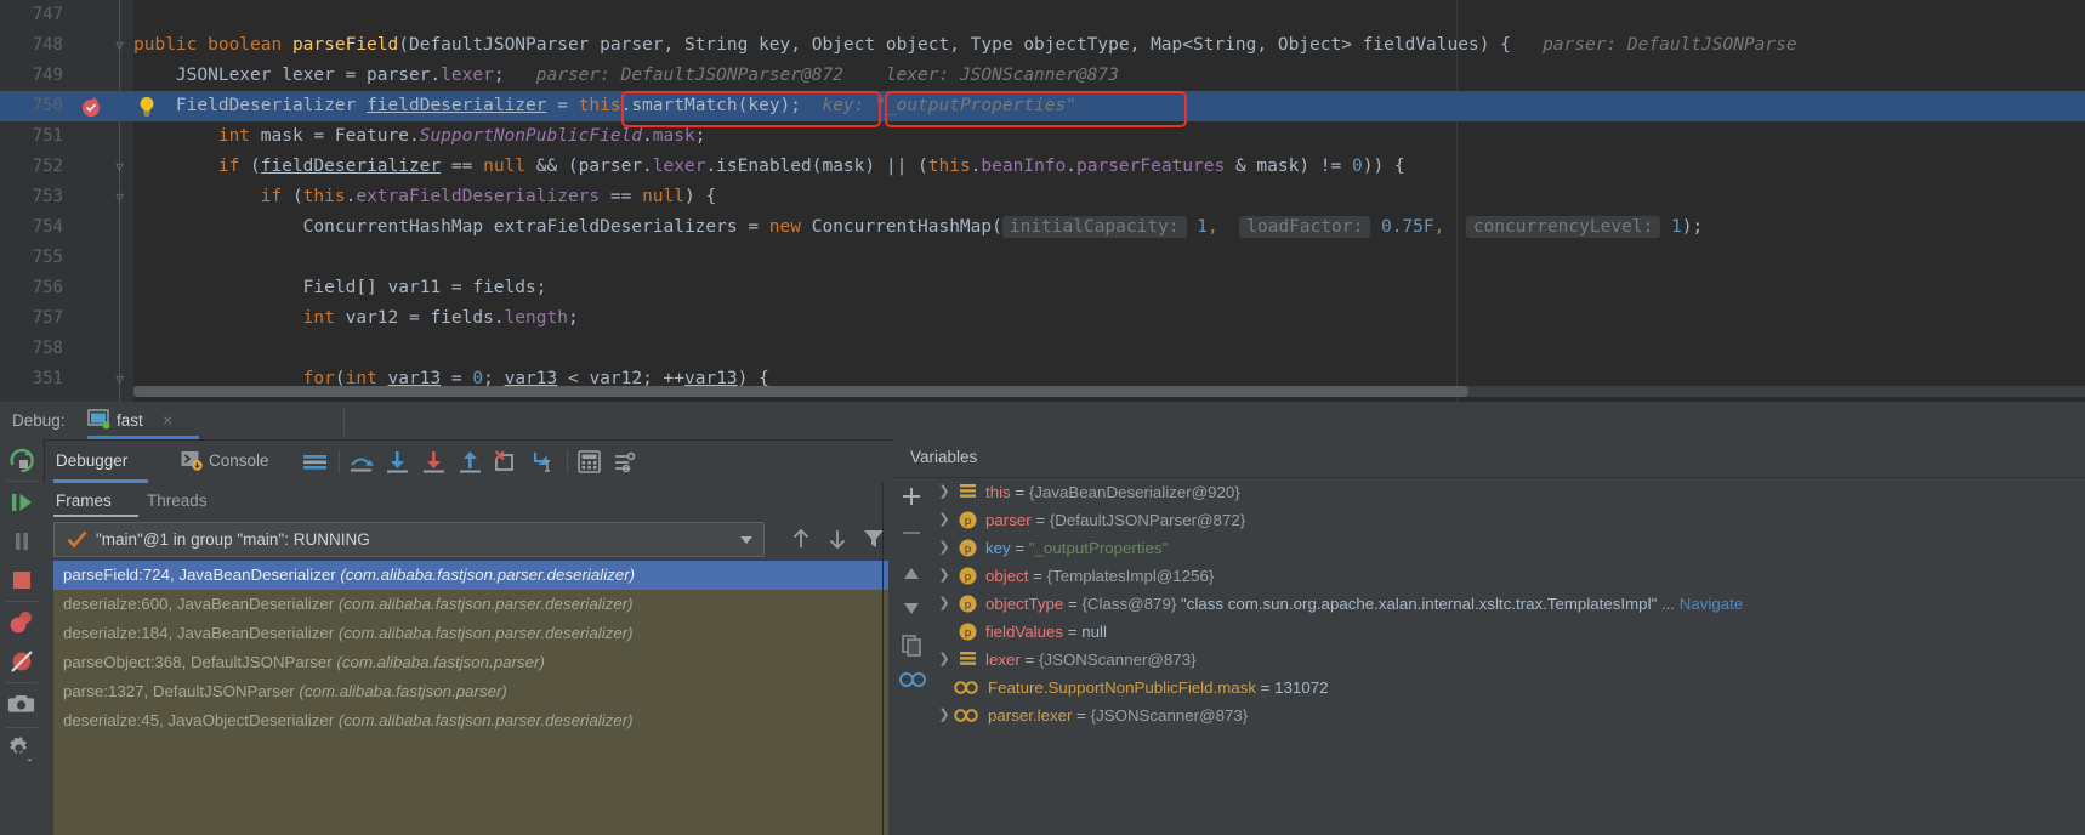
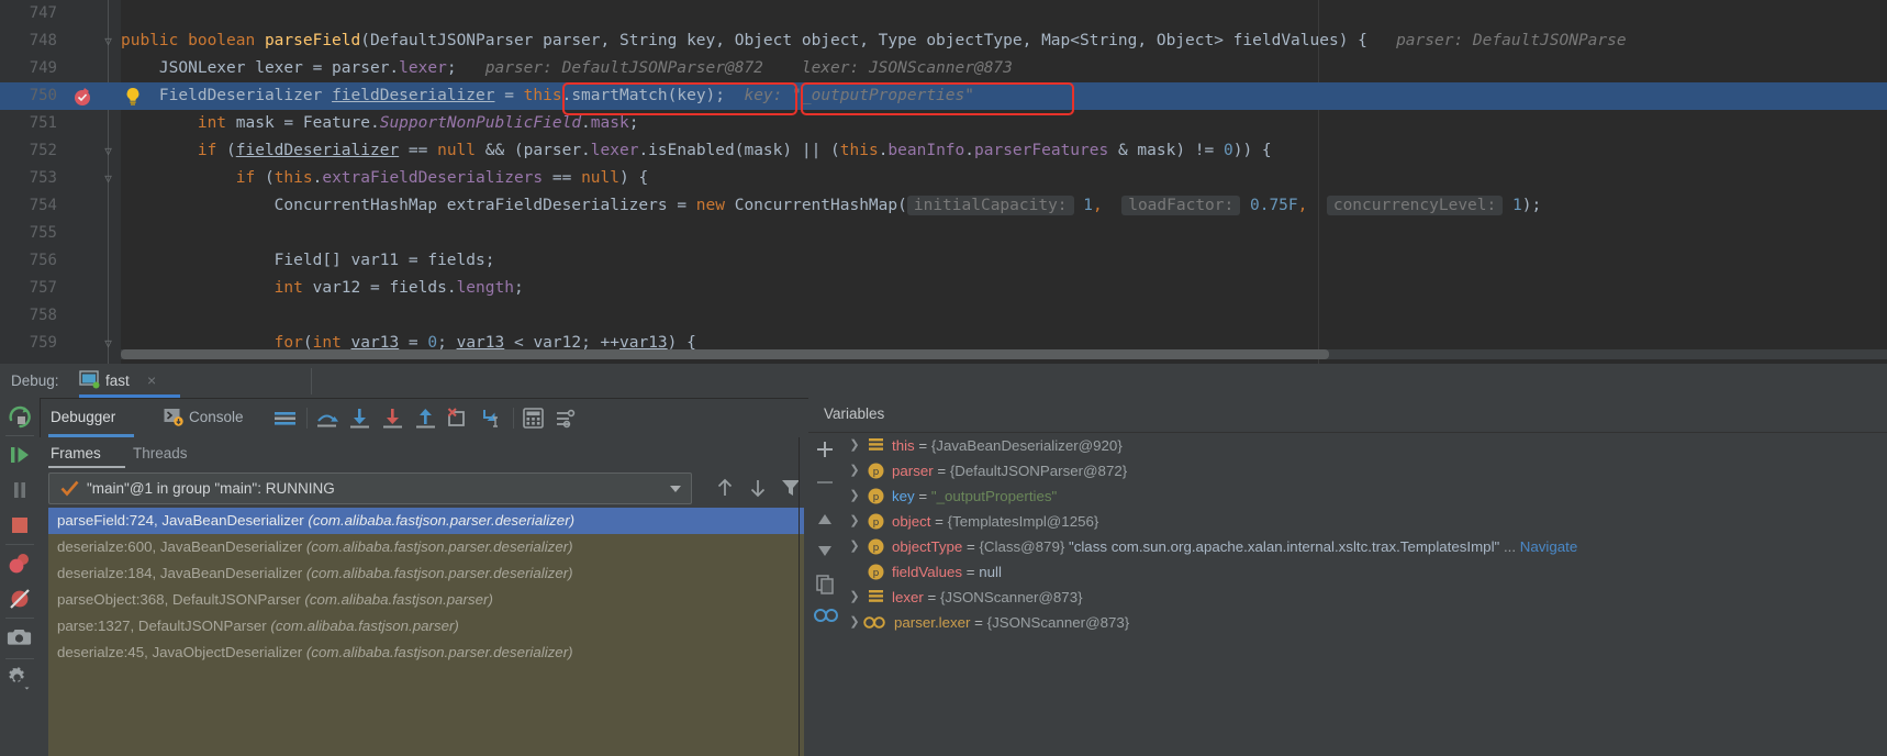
  747
  748
  749
  750
  751
  752
  753
  754
  755
  756
  757
  758
- 351
+ 759
  ▽
  ▽
  ▽
  ▽
  public boolean parseField(DefaultJSONParser parser, String key, Object object, Type objectType, Map<String, Object> fieldValues) { parser: DefaultJSONParse
  JSONLexer lexer = parser.lexer; parser: DefaultJSONParser@872 lexer: JSONScanner@873
  FieldDeserializer fieldDeserializer = this.smartMatch(key); key: "_outputProperties"
  int mask = Feature.SupportNonPublicField.mask;
  if (fieldDeserializer == null && (parser.lexer.isEnabled(mask) || (this.beanInfo.parserFeatures & mask) != 0)) {
  if (this.extraFieldDeserializers == null) {
  ConcurrentHashMap extraFieldDeserializers = new ConcurrentHashMap( initialCapacity: 1, loadFactor: 0.75F, concurrencyLevel: 1);
  Field[] var11 = fields;
  int var12 = fields.length;
  for(int var13 = 0; var13 < var12; ++var13) {
  Debug:
  fast
  ×
  Debugger
  Console
  Frames
  Threads
  "main"@1 in group "main": RUNNING
  parseField:724, JavaBeanDeserializer (com.alibaba.fastjson.parser.deserializer)
  deserialze:600, JavaBeanDeserializer (com.alibaba.fastjson.parser.deserializer)
  deserialze:184, JavaBeanDeserializer (com.alibaba.fastjson.parser.deserializer)
  parseObject:368, DefaultJSONParser (com.alibaba.fastjson.parser)
  parse:1327, DefaultJSONParser (com.alibaba.fastjson.parser)
  deserialze:45, JavaObjectDeserializer (com.alibaba.fastjson.parser.deserializer)
  Variables
  ❯
  this = {JavaBeanDeserializer@920}
  ❯
  p
  parser = {DefaultJSONParser@872}
  ❯
  p
  key = "_outputProperties"
  ❯
  p
  object = {TemplatesImpl@1256}
  ❯
  p
  objectType = {Class@879} "class com.sun.org.apache.xalan.internal.xsltc.trax.TemplatesImpl" ... Navigate
  p
  fieldValues = null
  ❯
  lexer = {JSONScanner@873}
- Feature.SupportNonPublicField.mask = 131072
  ❯
  parser.lexer = {JSONScanner@873}
